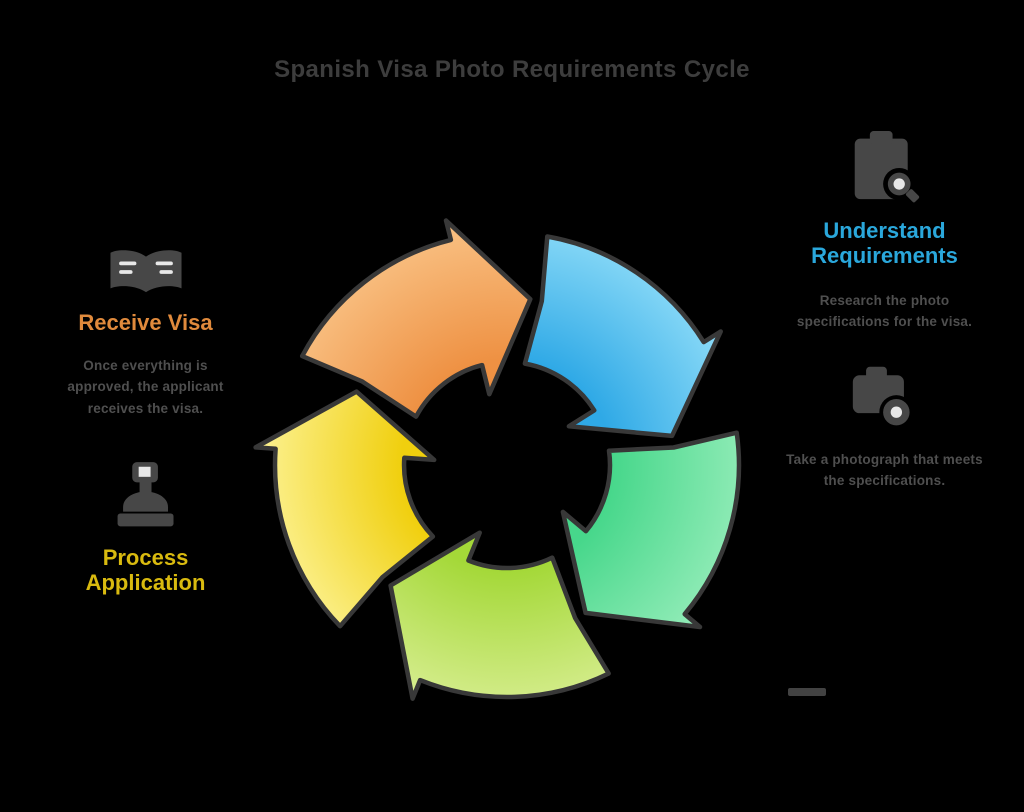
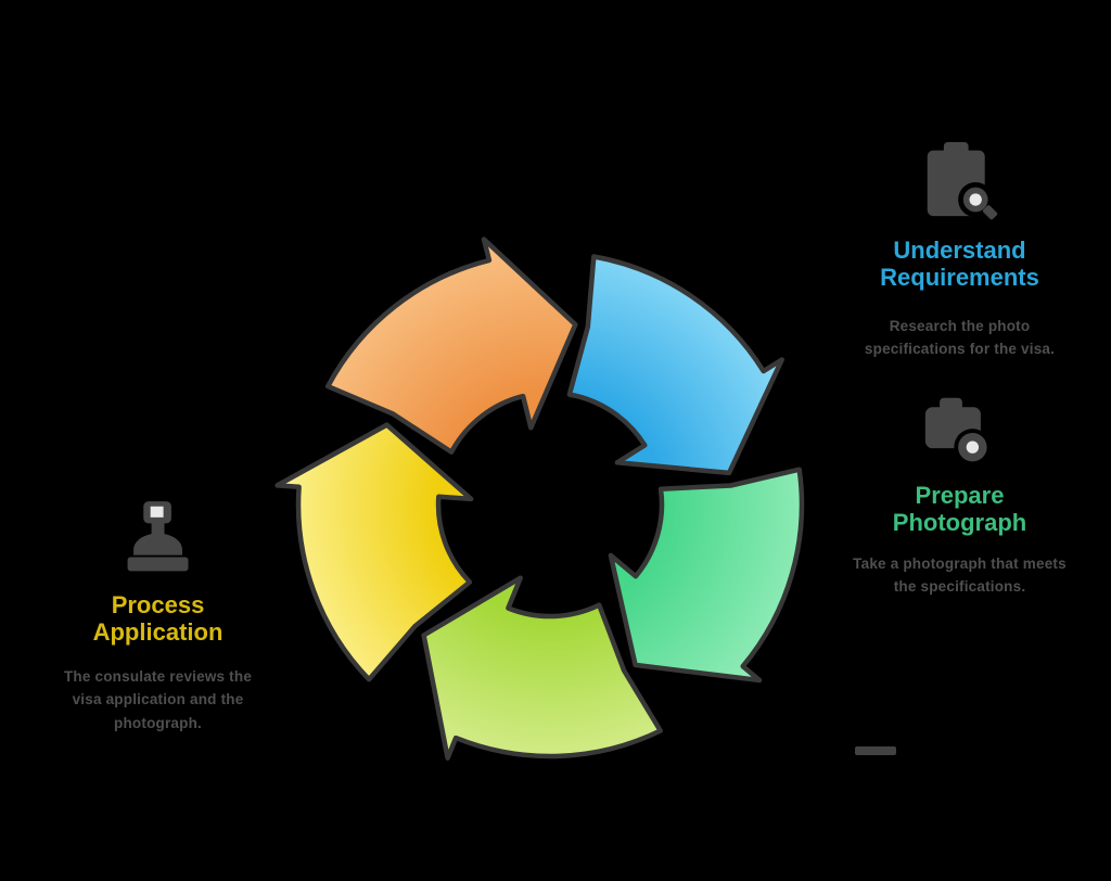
- Spanish Visa Photo Requirements Cycle
  Understand Requirements
  Research the photo specifications for the visa.
+ Prepare Photograph
  Take a photograph that meets the specifications.
- Receive Visa
- Once everything is approved, the applicant receives the visa.
  Process Application
+ The consulate reviews the visa application and the photograph.
